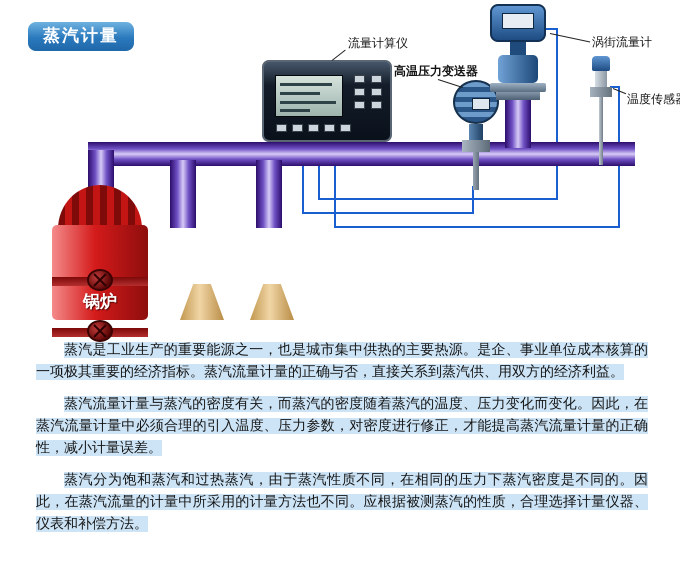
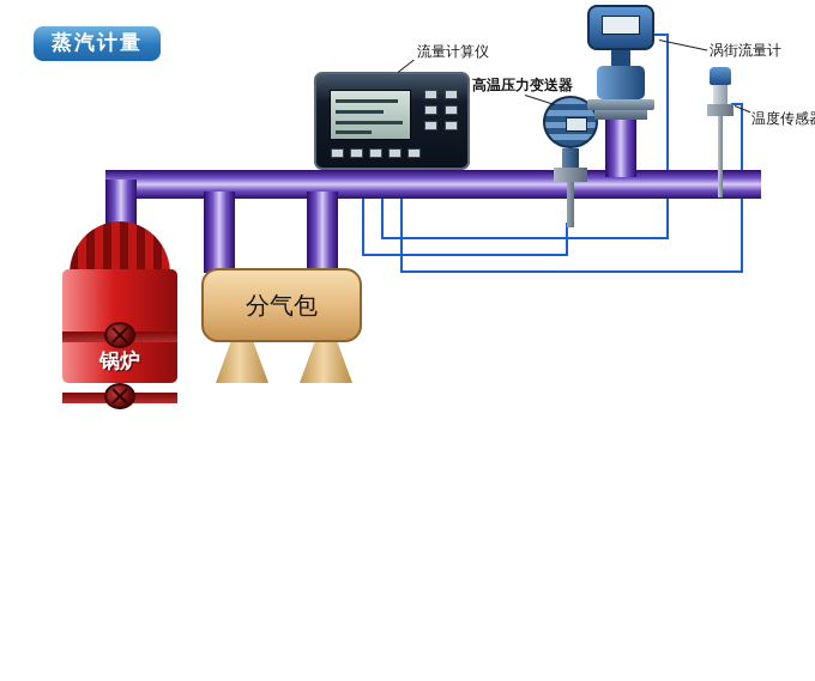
  蒸汽计量
  锅炉
+ 分气包
  流量计算仪
  高温压力变送器
  涡街流量计
  温度传感
- 蒸汽是工业生产的重要能源之一，也是城市集中供热的主要热源。是企、事业单位成本核算的一项极其重要的经济指标。蒸汽流量计量的正确与否，直接关系到蒸汽供、用双方的经济利益。
- 蒸汽流量计量与蒸汽的密度有关，而蒸汽的密度随着蒸汽的温度、压力变化而变化。因此，在蒸汽流量计量中必须合理的引入温度、压力参数，对密度进行修正，才能提高蒸汽流量计量的正确性，减小计量误差。
- 蒸汽分为饱和蒸汽和过热蒸汽，由于蒸汽性质不同，在相同的压力下蒸汽密度是不同的。因此，在蒸汽流量的计量中所采用的计量方法也不同。应根据被测蒸汽的性质，合理选择计量仪器、仪表和补偿方法。
